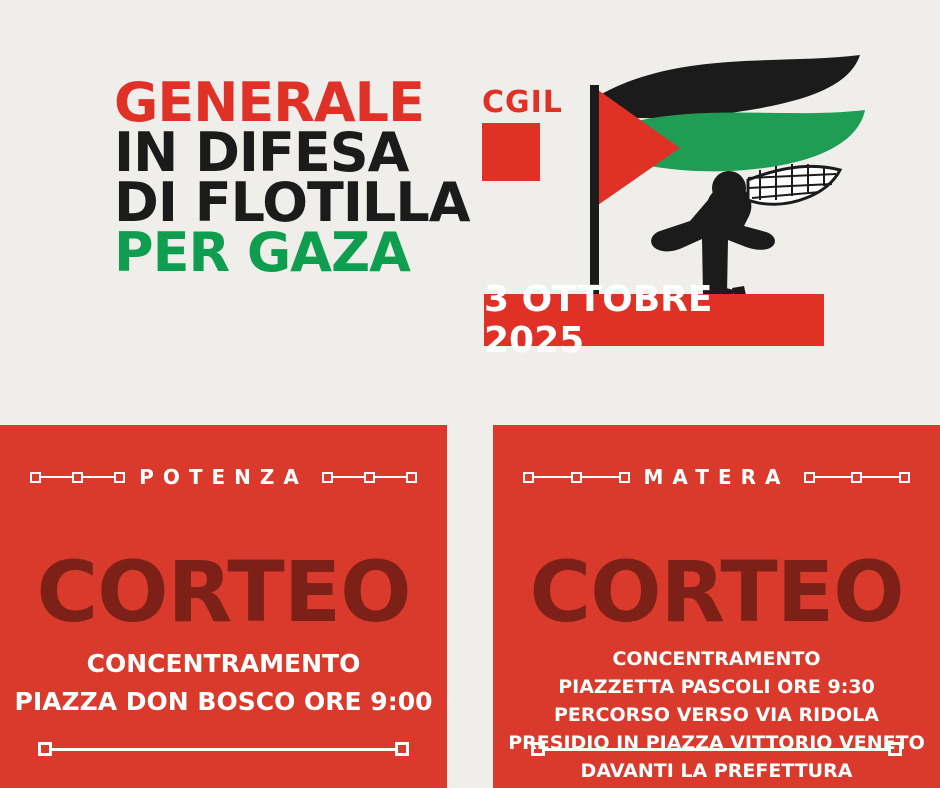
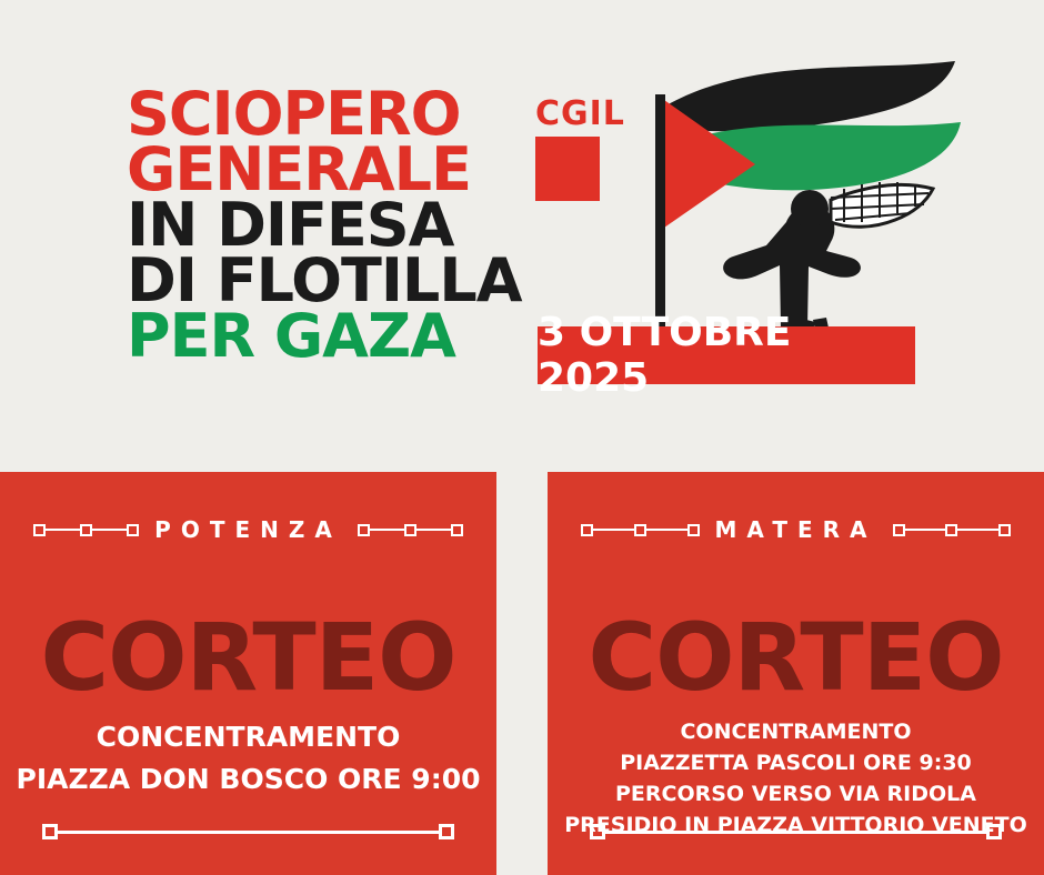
+ SCIOPERO
  GENERALE
  IN DIFESA
  DI FLOTILLA
  PER GAZA
  CGIL
  3 OTTOBRE 2025
  POTENZA
  CORTEO
  CONCENTRAMENTO
  PIAZZA DON BOSCO ORE 9:00
  MATERA
  CORTEO
  CONCENTRAMENTO
  PIAZZETTA PASCOLI ORE 9:30
  PERCORSO VERSO VIA RIDOLA
  PRESIDIO IN PIAZZA VITTORIO VENETO
- DAVANTI LA PREFETTURA
